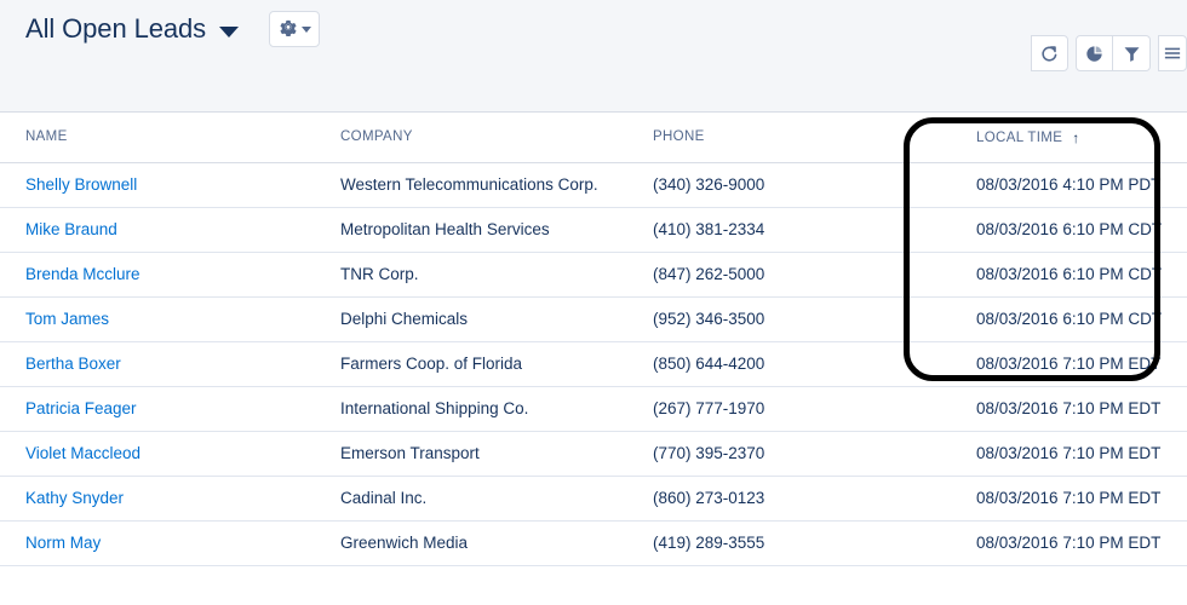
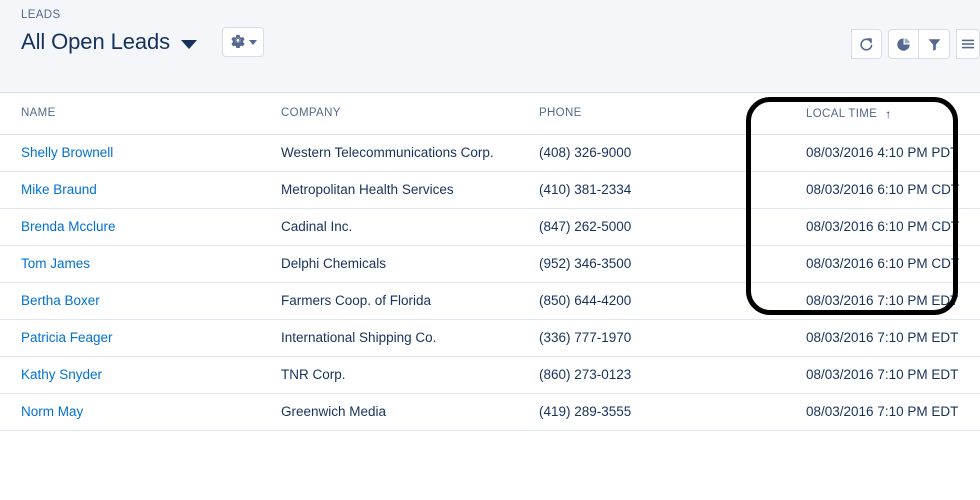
+ LEADS
  All Open Leads
  NAME	COMPANY	PHONE	LOCAL TIME ↑
- Shelly Brownell	Western Telecommunications Corp.	(340) 326-9000	08/03/2016 4:10 PM PDT
+ Shelly Brownell	Western Telecommunications Corp.	(408) 326-9000	08/03/2016 4:10 PM PDT
  Mike Braund	Metropolitan Health Services	(410) 381-2334	08/03/2016 6:10 PM CDT
- Brenda Mcclure	TNR Corp.	(847) 262-5000	08/03/2016 6:10 PM CDT
+ Brenda Mcclure	Cadinal Inc.	(847) 262-5000	08/03/2016 6:10 PM CDT
  Tom James	Delphi Chemicals	(952) 346-3500	08/03/2016 6:10 PM CDT
  Bertha Boxer	Farmers Coop. of Florida	(850) 644-4200	08/03/2016 7:10 PM EDT
- Patricia Feager	International Shipping Co.	(267) 777-1970	08/03/2016 7:10 PM EDT
+ Patricia Feager	International Shipping Co.	(336) 777-1970	08/03/2016 7:10 PM EDT
- Violet Maccleod	Emerson Transport	(770) 395-2370	08/03/2016 7:10 PM EDT
- Kathy Snyder	Cadinal Inc.	(860) 273-0123	08/03/2016 7:10 PM EDT
+ Kathy Snyder	TNR Corp.	(860) 273-0123	08/03/2016 7:10 PM EDT
  Norm May	Greenwich Media	(419) 289-3555	08/03/2016 7:10 PM EDT
